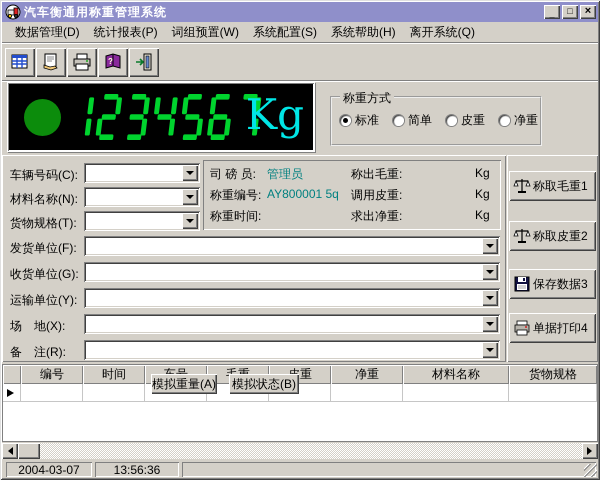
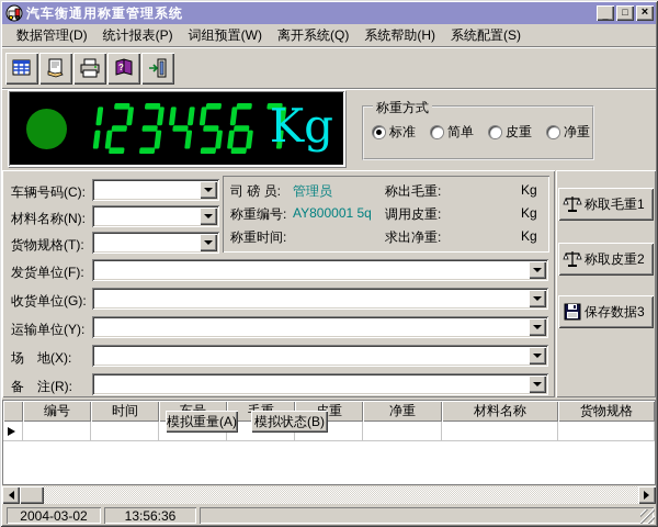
  汽车衡通用称重管理系统
  _
  □
  ×
  数据管理(D)
  统计报表(P)
  词组预置(W)
- 系统配置(S)
+ 离开系统(Q)
  系统帮助(H)
- 离开系统(Q)
+ 系统配置(S)
  ?
  Kg
  称重方式
  标准
  简单
  皮重
  净重
  车辆号码(C):
  材料名称(N):
  货物规格(T):
  司 磅 员:
  管理员
  称出毛重:
  Kg
  称重编号:
  AY800001 5q
  调用皮重:
  Kg
  称重时间:
  求出净重:
  Kg
  发货单位(F):
  收货单位(G):
  运输单位(Y):
  场 地(X):
  备 注(R):
  称取毛重1
  称取皮重2
  保存数据3
- 单据打印4
  编号
  时间
  净重
  材料名称
  货物规格
  模拟重量(A)
  模拟状态(B)
- 2004-03-07
+ 2004-03-02
  13:56:36
